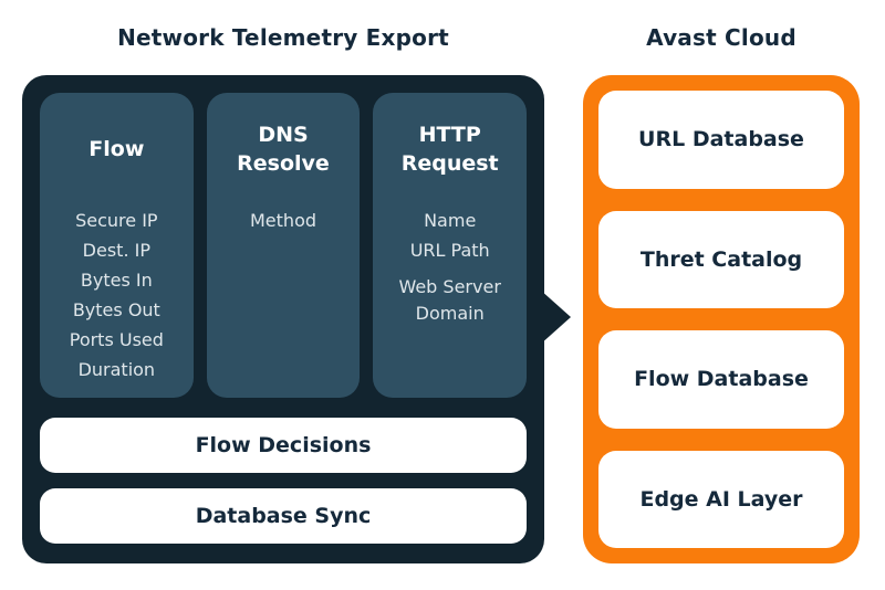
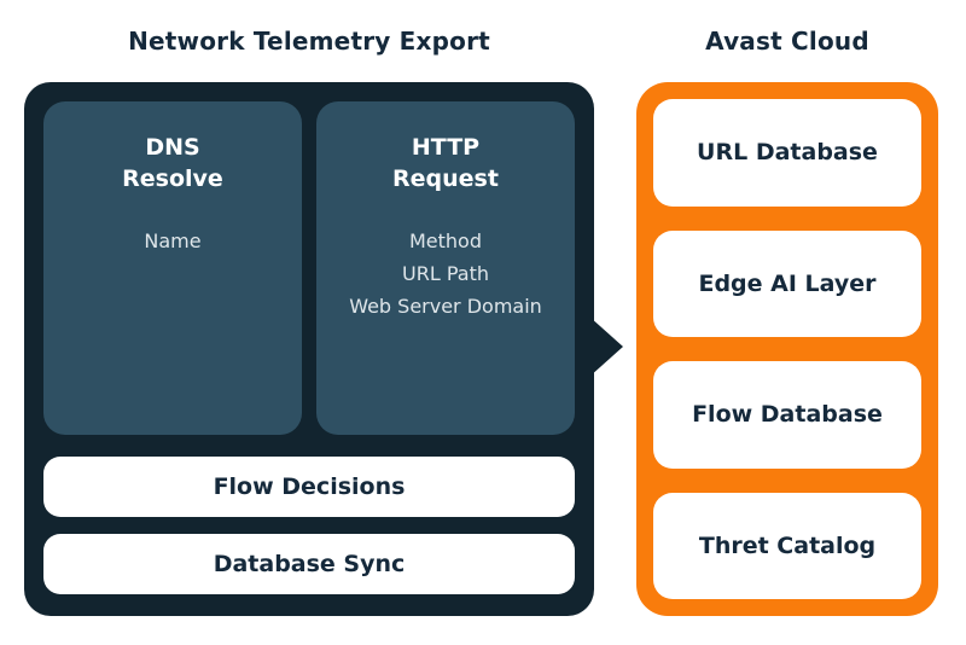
  Network Telemetry Export
  Avast Cloud
- Flow
- Secure IP
- Dest. IP
- Bytes In
- Bytes Out
- Ports Used
- Duration
  DNS Resolve
- Method
+ Name
  HTTP Request
- Name
+ Method
  URL Path
  Web Server Domain
  Flow Decisions
  Database Sync
  URL Database
- Thret Catalog
+ Edge AI Layer
  Flow Database
- Edge AI Layer
+ Thret Catalog
